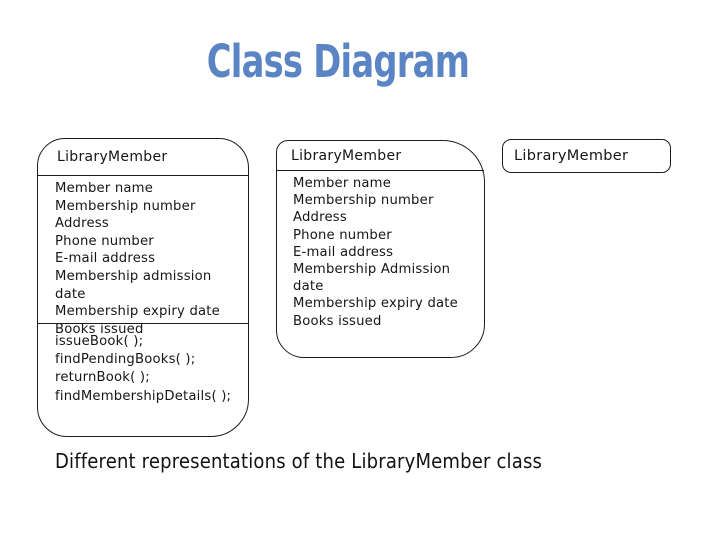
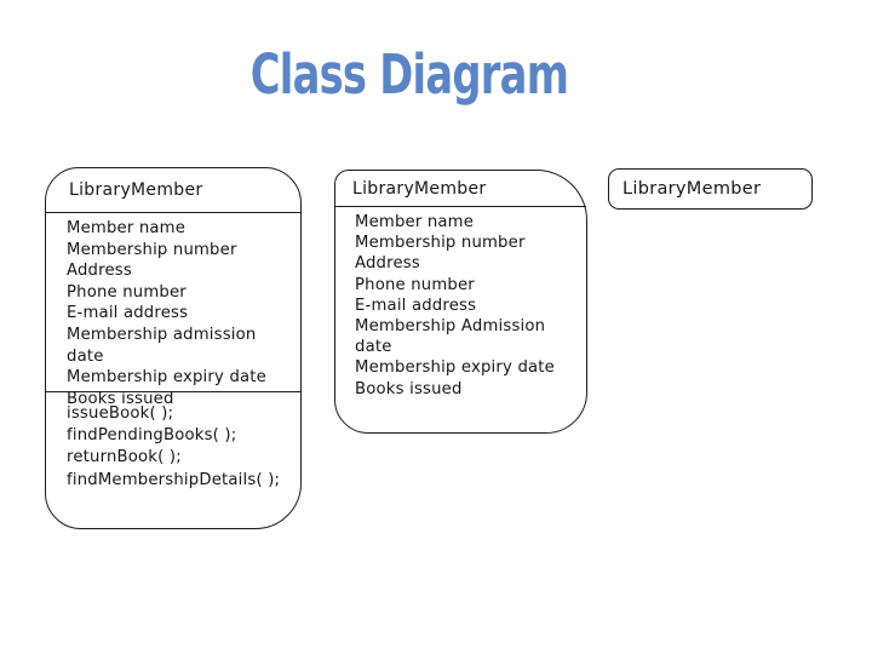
  Class Diagram
  LibraryMember
  Member name
  Membership number
  Address
  Phone number
  E-mail address
  Membership admission date
  Membership expiry date
  Books issued
  issueBook( );
  findPendingBooks( );
  returnBook( );
  findMembershipDetails( );
  LibraryMember
  Member name
  Membership number
  Address
  Phone number
  E-mail address
  Membership Admission date
  Membership expiry date
  Books issued
  LibraryMember
- Different representations of the LibraryMember class
